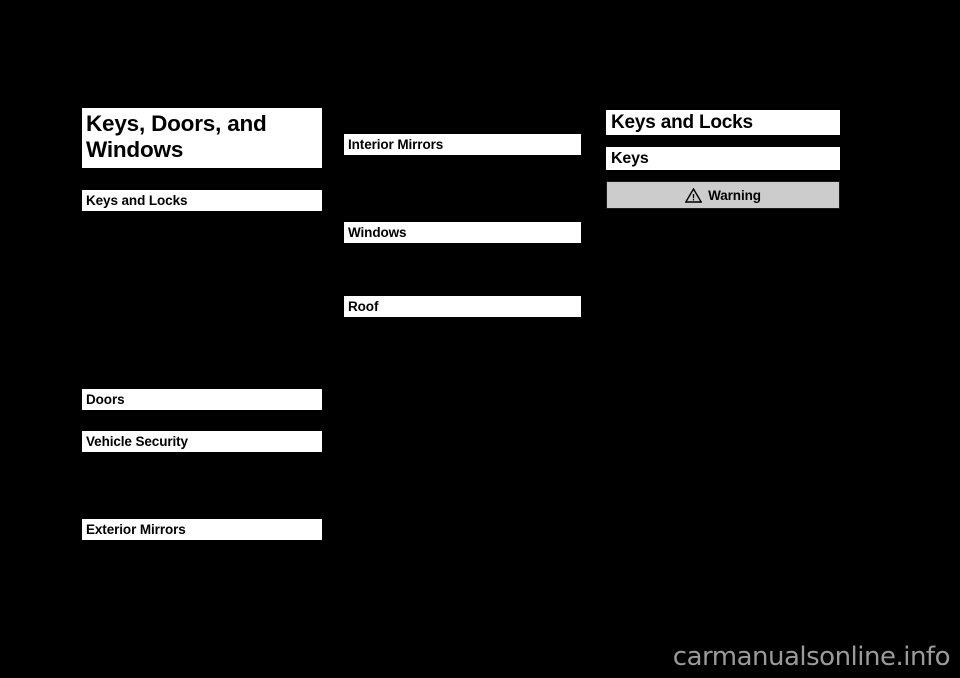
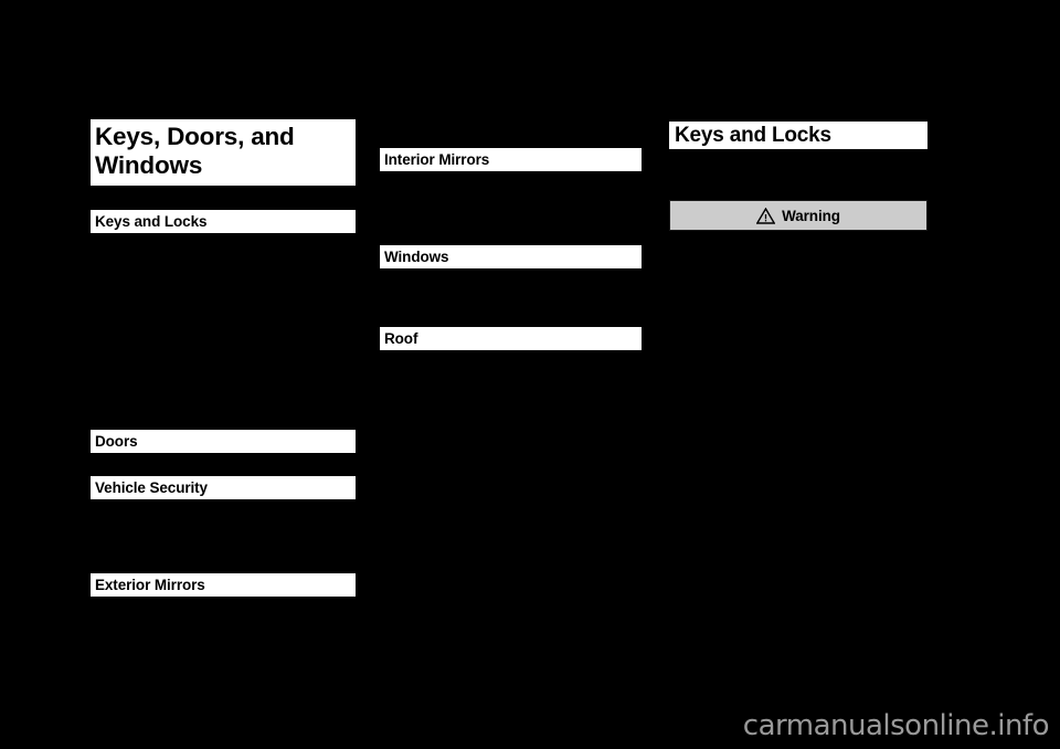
  Keys, Doors, and
  Windows
  Keys and Locks
  Doors
  Vehicle Security
  Exterior Mirrors
  Interior Mirrors
  Windows
  Roof
  Keys and Locks
- Keys
  Warning
  carmanualsonline.info
